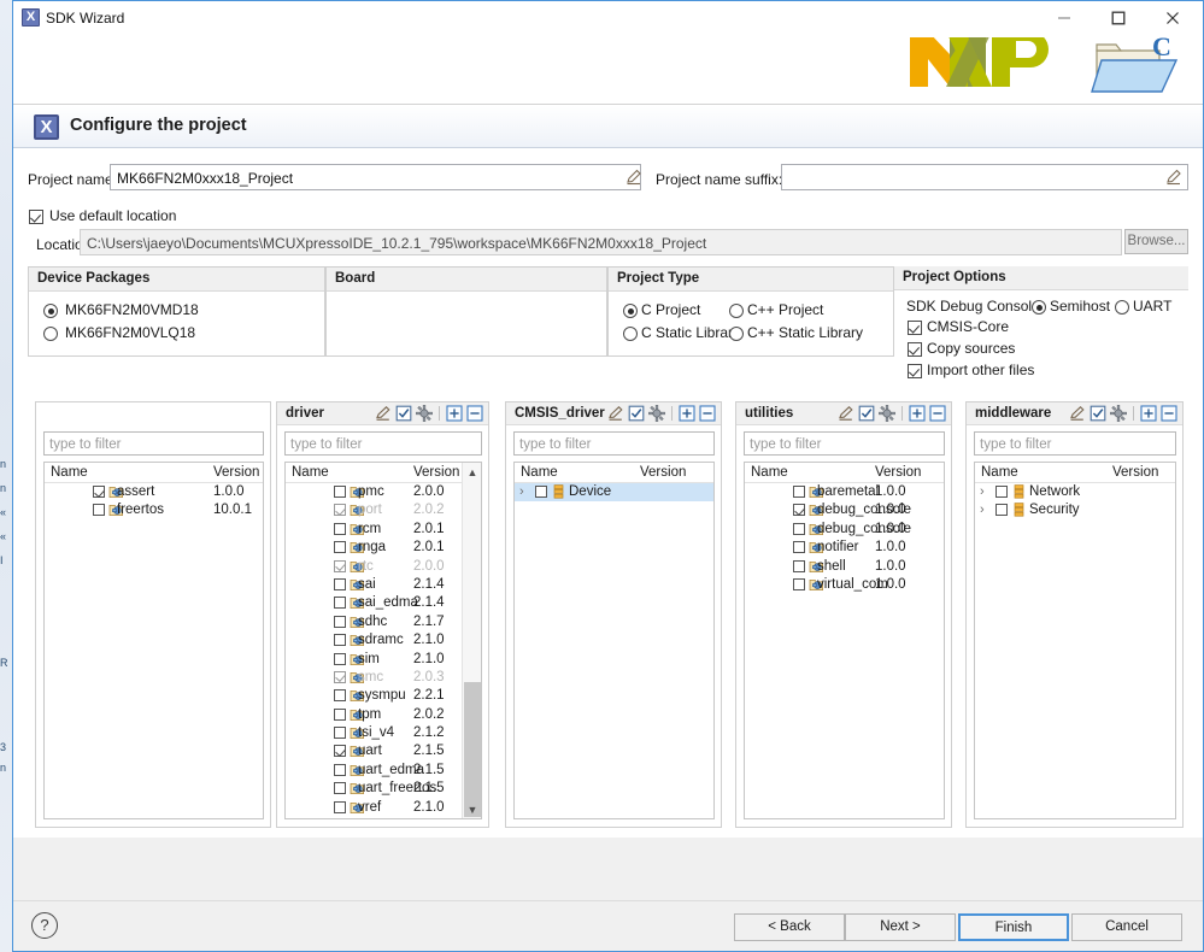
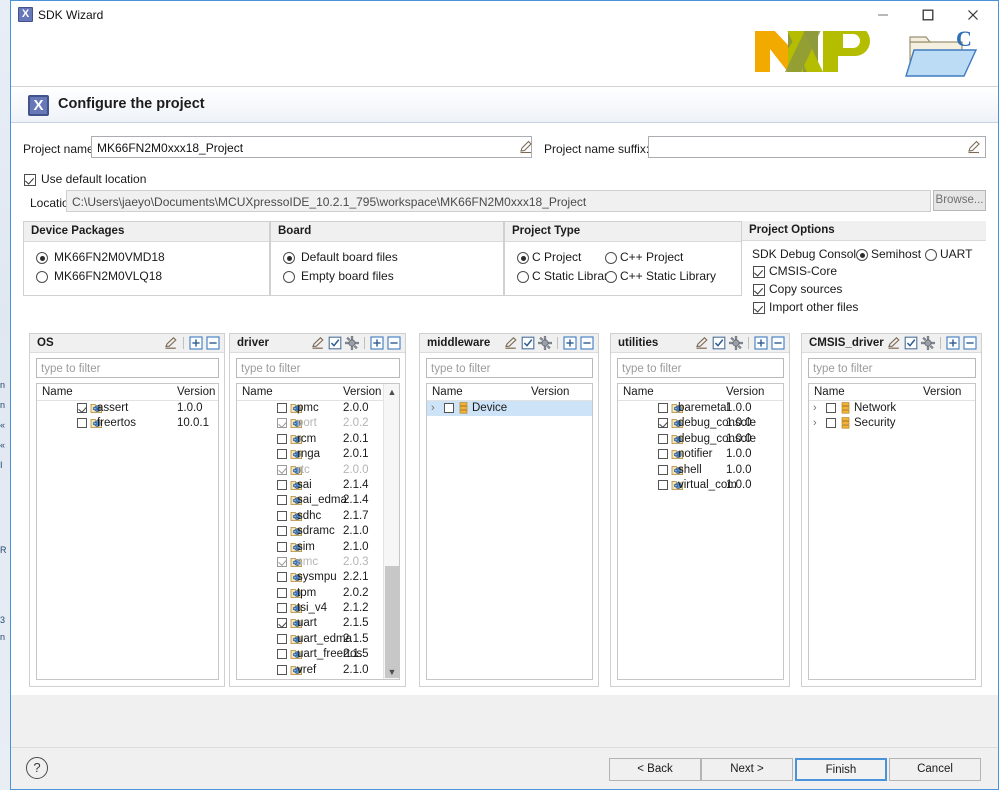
  n
  n
  «
  «
  I
  R
  3
  n
  C
  X
  SDK Wizard
  X
  Configure the project
  Project nam
  MK66FN2M0xxx18_Project
  Project name suffix
  Use default location
  C:\Users\jaeyo\Documents\MCUXpressoIDE_10.2.1_795\workspace\MK66FN2M0xxx18_Project
  Browse...
  Device Packages
  MK66FN2M0VMD18
  MK66FN2M0VLQ18
  Board
+ Default board files
+ Empty board files
  Project Type
  C Project
  C++ Project
  C Static Libra
  C++ Static Library
  Project Options
  SDK Debug Consol
  Semihost
  UART
  CMSIS-Core
  Copy sources
  Import other files
+ OS
  type to filter
  Name
  Version
  assert
  1.0.0
  freertos
  10.0.1
  driver
  type to filter
  Name
  Version
  pmc
  2.0.0
  port
  2.0.2
  rcm
  2.0.1
  rnga
  2.0.1
  rtc
  2.0.0
  sai
  2.1.4
  sai_edma
  2.1.4
  sdhc
  2.1.7
  sdramc
  2.1.0
  sim
  2.1.0
  smc
  2.0.3
  sysmpu
  2.2.1
  tpm
  2.0.2
  tsi_v4
  2.1.2
  uart
  2.1.5
  uart_edma
  2.1.5
  uart_freertos
  2.1.5
  vref
  2.1.0
  ▲
  ▼
- CMSIS_driver
+ middleware
  type to filter
  Name
  Version
  ›
  Device
  utilities
  type to filter
  Name
  Version
  baremetal
  1.0.0
  debug_console
  1.0.0
  debug_console
  1.0.0
  notifier
  1.0.0
  shell
  1.0.0
  virtual_com
  1.0.0
- middleware
+ CMSIS_driver
  type to filter
  Name
  Version
  ›
  Network
  ›
  Security
  ?
  < Back
  Next >
  Finish
  Cancel
